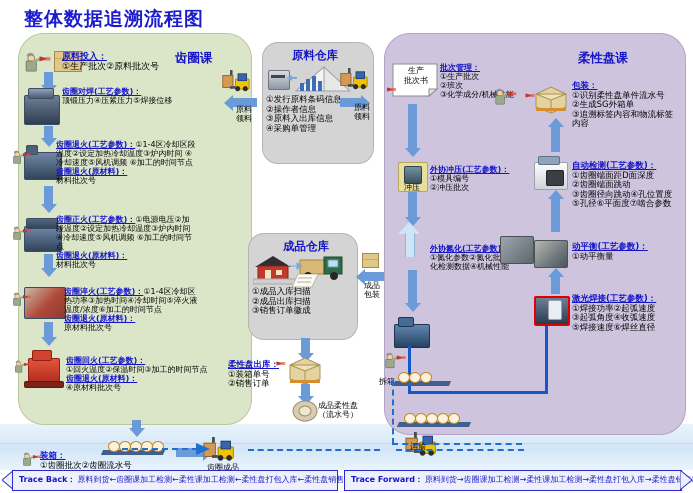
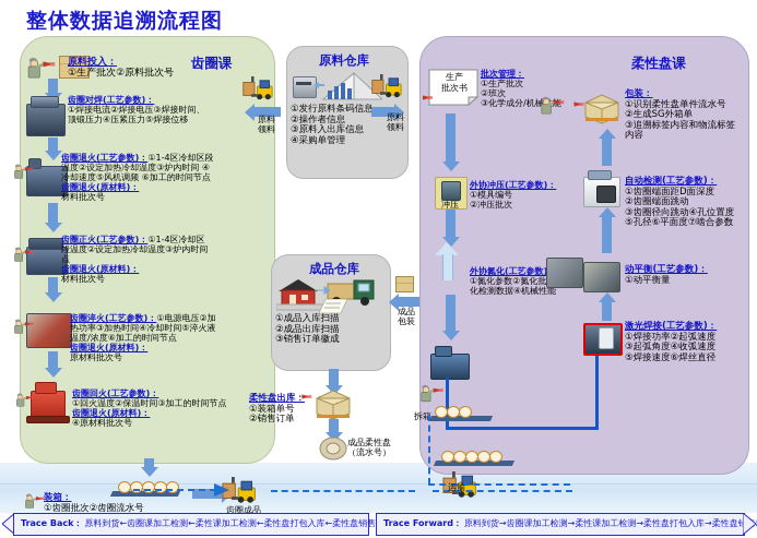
  整体数据追溯流程图
  齿圈课
  原料投入：
  ①生产批次②原料批次号
  齿圈对焊(工艺参数)：
+ ①焊接电流②焊接电压③焊接时间、
  顶锻压力④压紧压力⑤焊接位移
  齿圈退火(工艺参数)：①1-4区冷却区段
  温度②设定加热冷却温度③炉内时间 ④
  冷却速度⑤风机调频 ⑥加工的时间节点
  齿圈退火(原材料)：
  材料批次号
- 齿圈正火(工艺参数)：①电源电压②加
+ 齿圈正火(工艺参数)：①1-4区冷却区
  段温度②设定加热冷却温度③炉内时间
- ④冷却速度⑤风机调频 ⑥加工的时间节
  点
  齿圈退火(原材料)：
  材料批次号
- 齿圈淬火(工艺参数)：①1-4区冷却区
+ 齿圈淬火(工艺参数)：①电源电压②加
  热功率③加热时间④冷却时间⑤淬火液
  温度/浓度⑥加工的时间节点
  齿圈退火(原材料)：
  原材料批次号
  齿圈回火(工艺参数)：
  ①回火温度②保温时间③加工的时间节点
  齿圈退火(原材料)：
  ④原材料批次号
  装箱：
  ①齿圈批次②齿圈流水号
  齿圈成品
  原料仓库
  ①发行原料条码信息
  ②操作者信息
  ③原料入出库信息
  ④采购单管理
  原料
  领料
  原料
  领料
  成品仓库
  ①成品入库扫描
  ②成品出库扫描
  ③销售订单徽成
  成品
  包装
  柔性盘出库：
  ①装箱单号
  ②销售订单
  成品柔性盘
  （流水号）
  柔性盘课
  生产
  批次书
  批次管理：
  ①生产批次
  ②班次
  ③化学成分/机械
  冲压
  外协冲压(工艺参数)：
  ①模具编号
  ②冲压批次
  外协氮化(工艺参数
  ①氮化参数②氮化批
  化检测数据④机械性能
  包装：
  ①识别柔性盘单件流水号
  ②生成SG外箱单
  ③追溯标签内容和物流标签
  内容
  自动检测(工艺参数)：
  ①齿圈端面距D面深度
  ②齿圈端面跳动
  ③齿圈径向跳动④孔位置度
  ⑤孔径⑥平面度⑦啮合参数
  动平衡(工艺参数)：
  ①动平衡量
  激光焊接(工艺参数)：
  ①焊接功率②起弧速度
  ③起弧角度④收弧速度
  ⑤焊接速度⑥焊丝直径
  拆箱
  运输
  Trace Back：
  原料到货←齿圈课加工检测←柔性课加工检测←柔性盘打包入库←柔性盘销售
  Trace Forward：
  原料到货→齿圈课加工检测→柔性课加工检测→柔性盘打包入库→柔性盘
